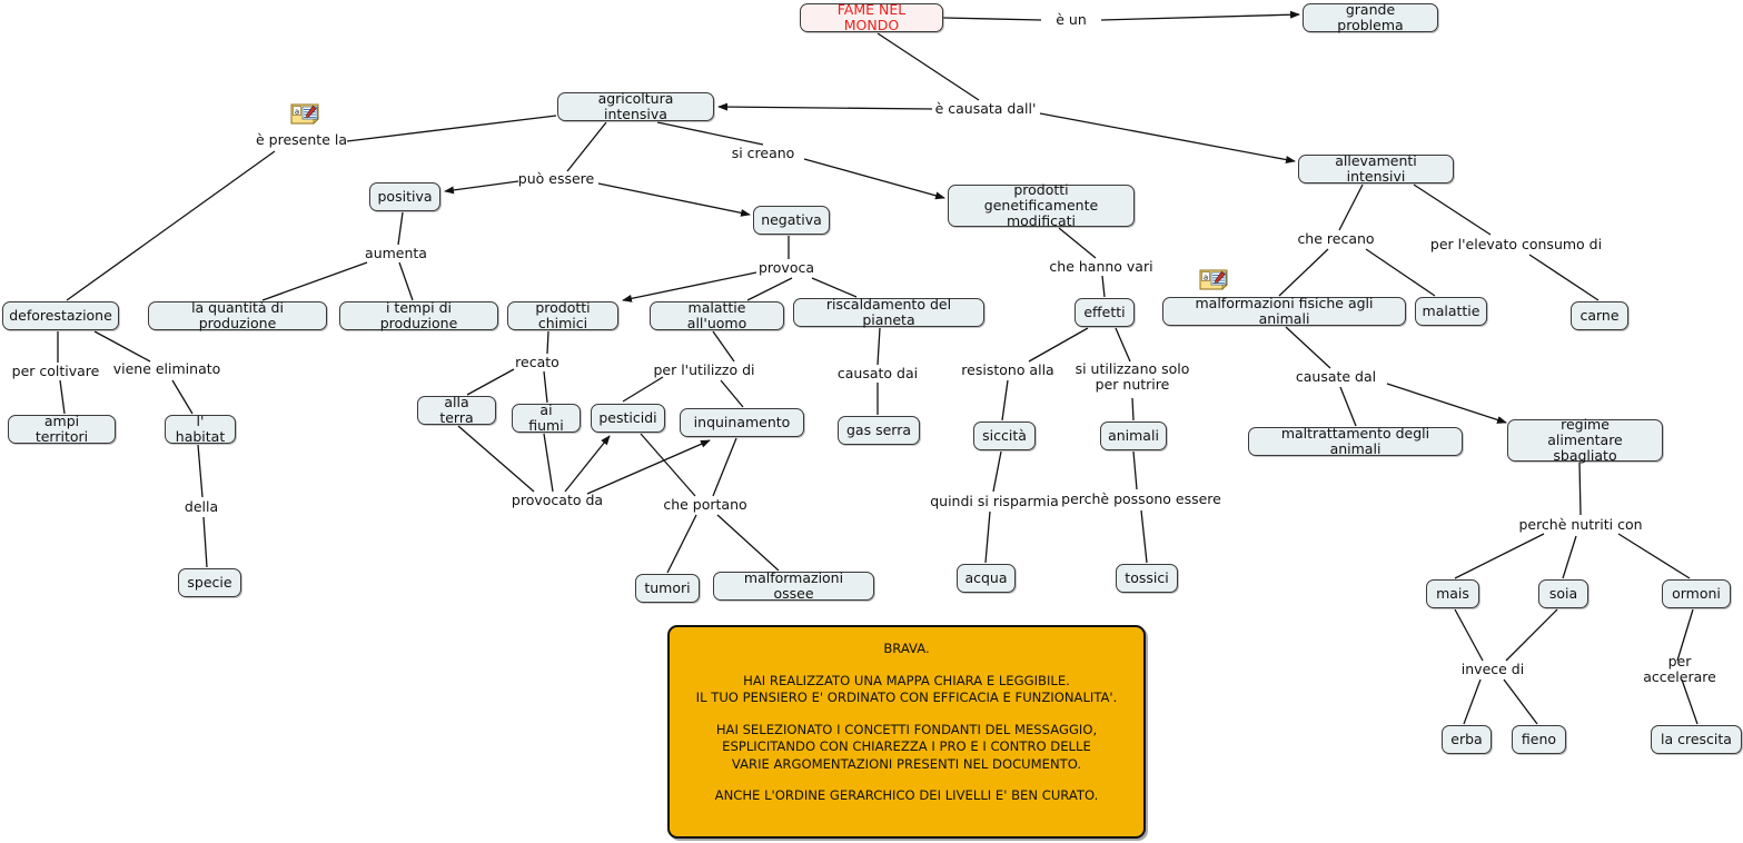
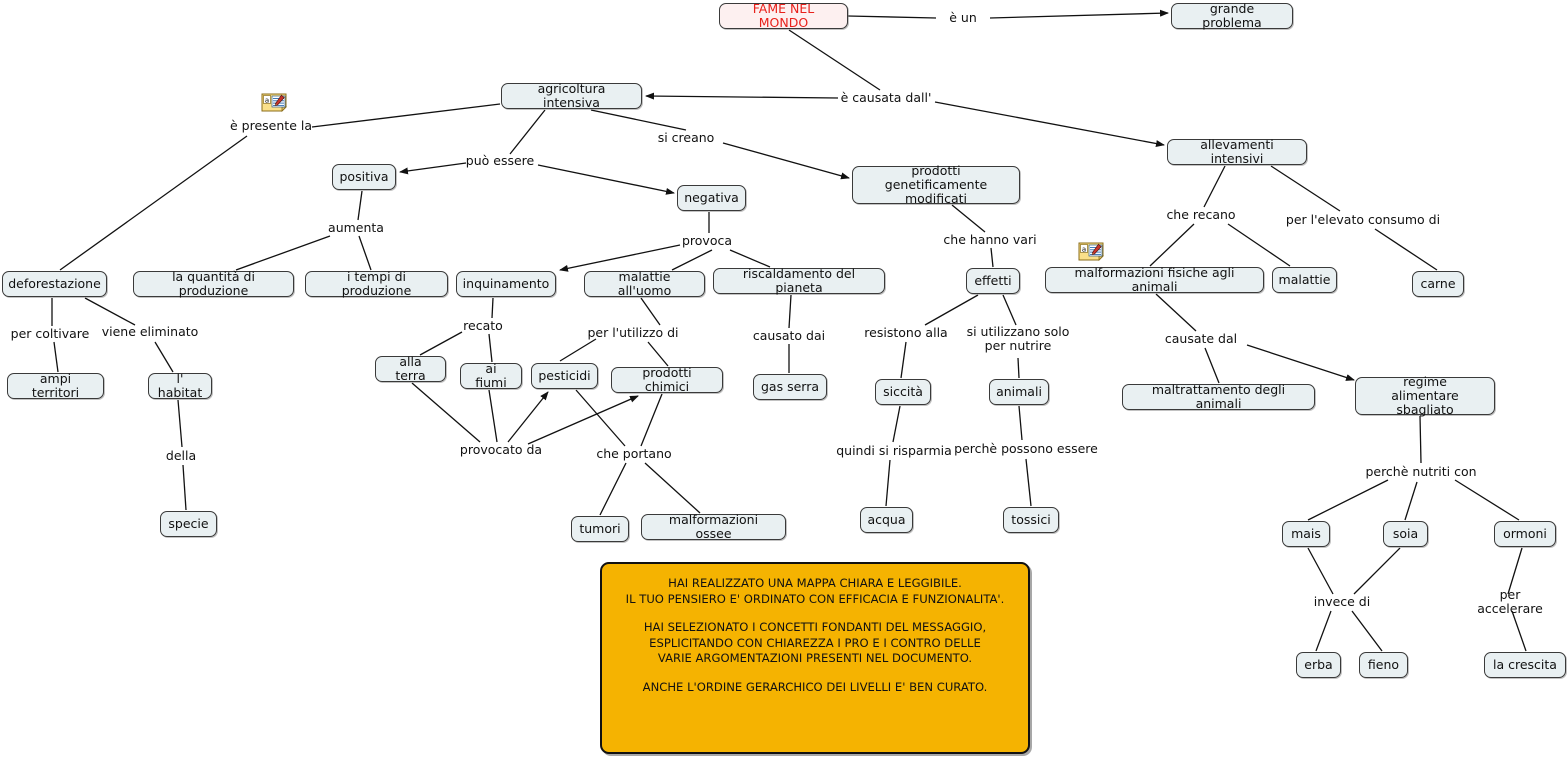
  FAME NEL MONDO
  grande problema
  agricoltura intensiva
  allevamenti intensivi
  prodotti genetificamente
  modificati
  positiva
  negativa
  deforestazione
  la quantità di produzione
  i tempi di produzione
- prodotti chimici
+ inquinamento
  malattie all'uomo
  riscaldamento del pianeta
  effetti
  malformazioni fisiche agli animali
  malattie
  carne
  ampi territori
  l' habitat
  alla terra
  ai fiumi
  pesticidi
- inquinamento
+ prodotti chimici
  gas serra
  siccità
  animali
  maltrattamento degli animali
  regime
  alimentare sbagliato
  specie
  tumori
  malformazioni ossee
  acqua
  tossici
  mais
  soia
  ormoni
  erba
  fieno
  la crescita
  è un
  è causata dall'
  è presente la
  si creano
  può essere
  che recano
  per l'elevato consumo di
  aumenta
  provoca
  che hanno vari
  per coltivare
  viene eliminato
  recato
  per l'utilizzo di
  causato dai
  resistono alla
  si utilizzano solo
  per nutrire
  causate dal
  della
  provocato da
  che portano
  quindi si risparmia
  perchè possono essere
  perchè nutriti con
  invece di
  per accelerare
  a
  a
- BRAVA.
  HAI REALIZZATO UNA MAPPA CHIARA E LEGGIBILE.
  IL TUO PENSIERO E' ORDINATO CON EFFICACIA E FUNZIONALITA'.
  HAI SELEZIONATO I CONCETTI FONDANTI DEL MESSAGGIO,
  ESPLICITANDO CON CHIAREZZA I PRO E I CONTRO DELLE
  VARIE ARGOMENTAZIONI PRESENTI NEL DOCUMENTO.
  ANCHE L'ORDINE GERARCHICO DEI LIVELLI E' BEN CURATO.
